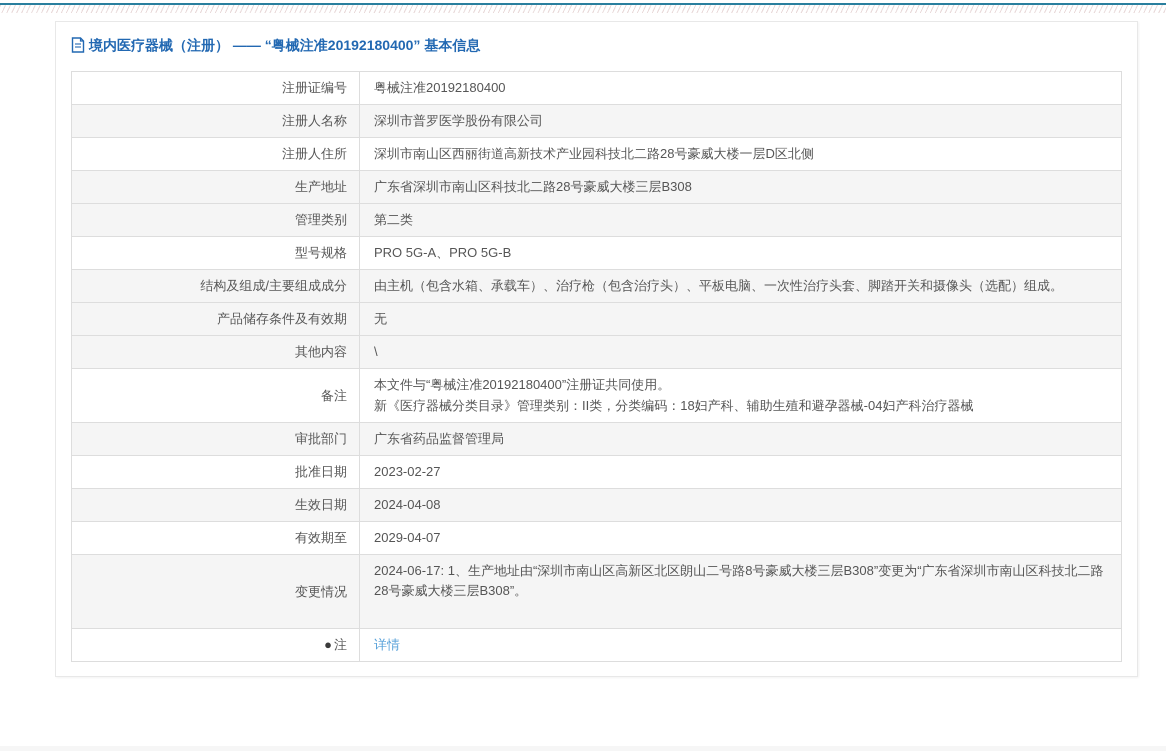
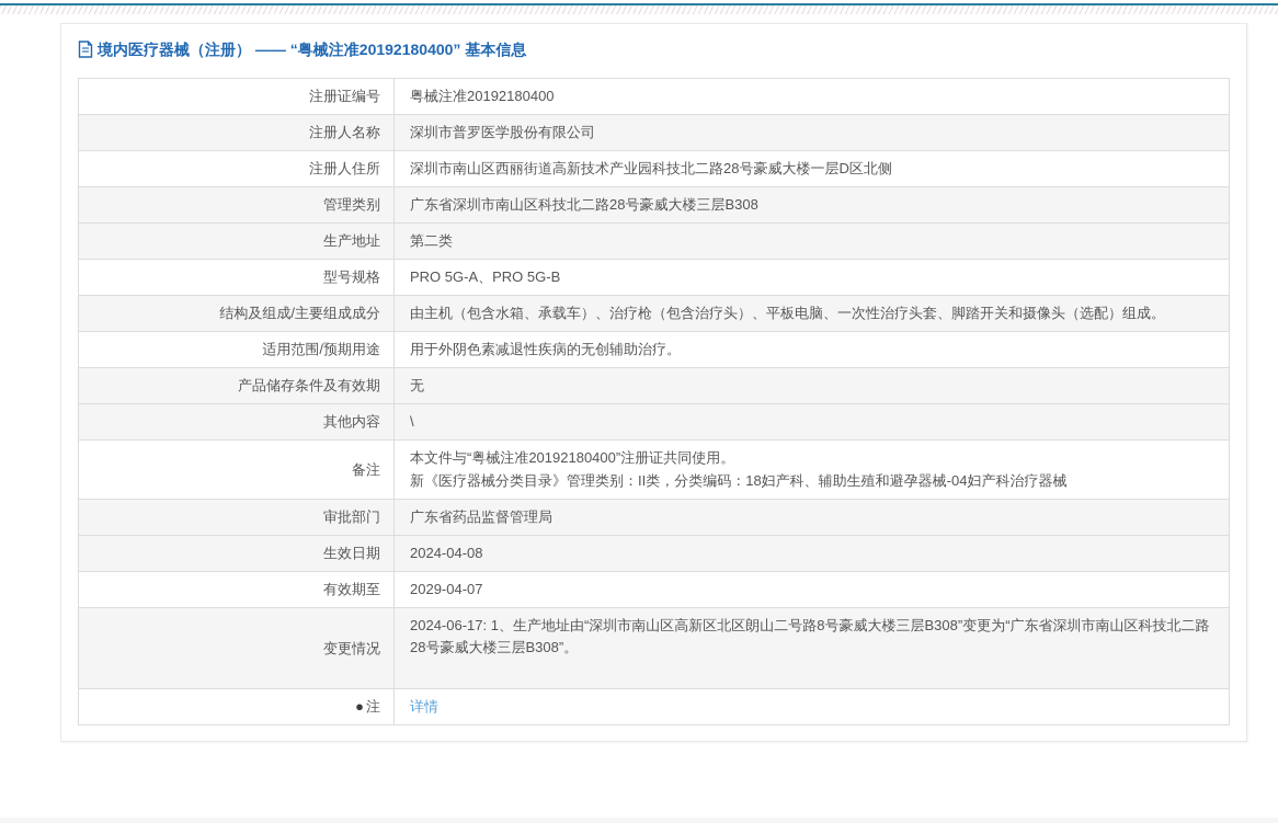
  境内医疗器械（注册） —— “粤械注准20192180400” 基本信息
  注册证编号	粤械注准20192180400
  注册人名称	深圳市普罗医学股份有限公司
  注册人住所	深圳市南山区西丽街道高新技术产业园科技北二路28号豪威大楼一层D区北侧
- 生产地址	广东省深圳市南山区科技北二路28号豪威大楼三层B308
+ 管理类别	广东省深圳市南山区科技北二路28号豪威大楼三层B308
- 管理类别	第二类
+ 生产地址	第二类
  型号规格	PRO 5G-A、PRO 5G-B
  结构及组成/主要组成成分	由主机（包含水箱、承载车）、治疗枪（包含治疗头）、平板电脑、一次性治疗头套、脚踏开关和摄像头（选配）组成。
+ 适用范围/预期用途	用于外阴色素减退性疾病的无创辅助治疗。
  产品储存条件及有效期	无
  其他内容	\
  备注	本文件与“粤械注准20192180400”注册证共同使用。新《医疗器械分类目录》管理类别：II类，分类编码：18妇产科、辅助生殖和避孕器械-04妇产科治疗器械
  审批部门	广东省药品监督管理局
- 批准日期	2023-02-27
  生效日期	2024-04-08
  有效期至	2029-04-07
  变更情况	2024-06-17: 1、生产地址由“深圳市南山区高新区北区朗山二号路8号豪威大楼三层B308”变更为“广东省深圳市南山区科技北二路28号豪威大楼三层B308”。
  ● 注	详情
